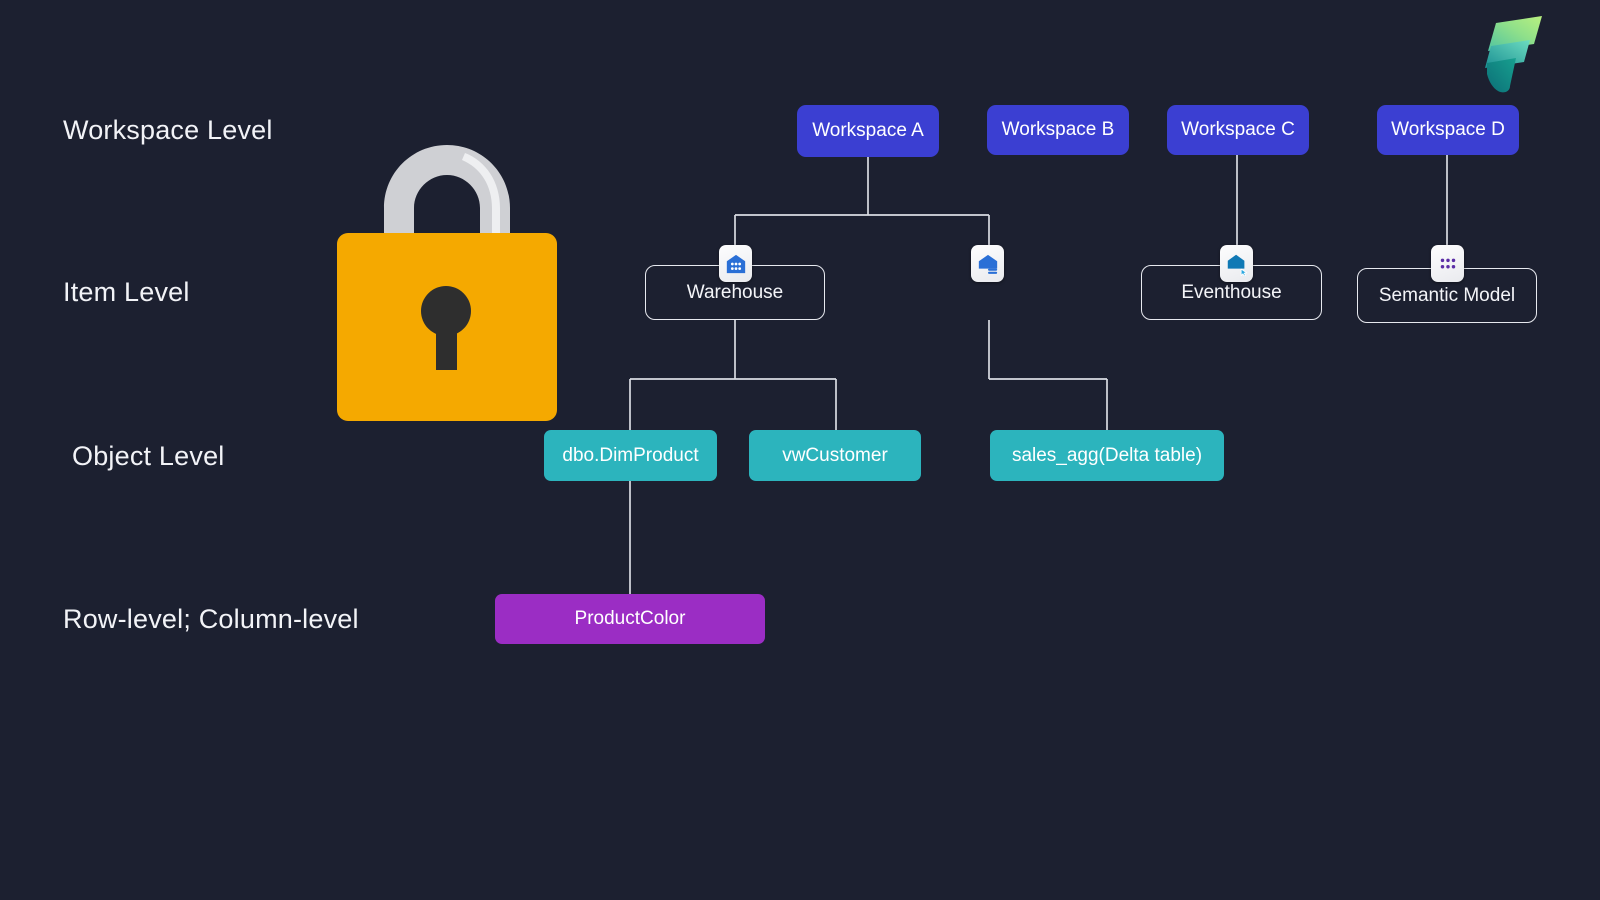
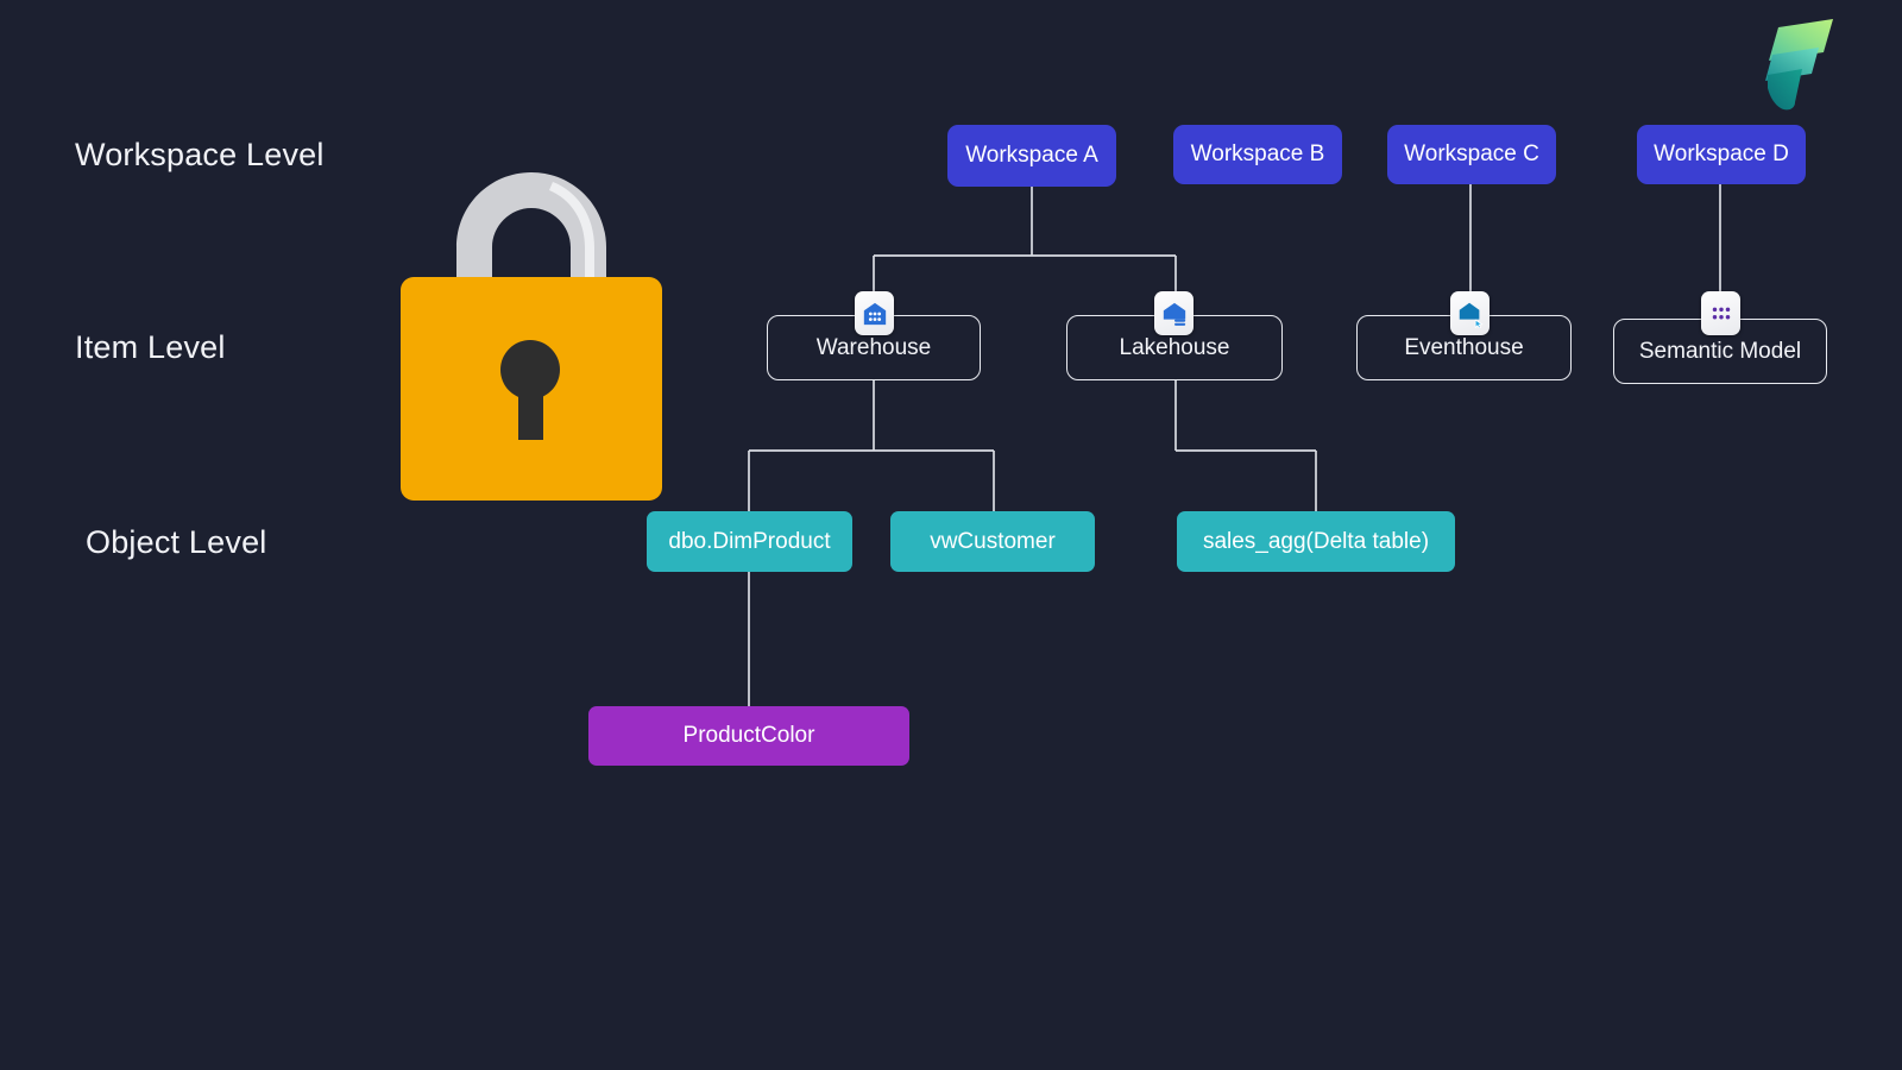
  Workspace Level
  Item Level
  Object Level
- Row-level; Column-level
  Workspace A
  Workspace B
  Workspace C
  Workspace D
  Warehouse
+ Lakehouse
  Eventhouse
  Semantic Model
  dbo.DimProduct
  vwCustomer
  sales_agg(Delta table)
  ProductColor
